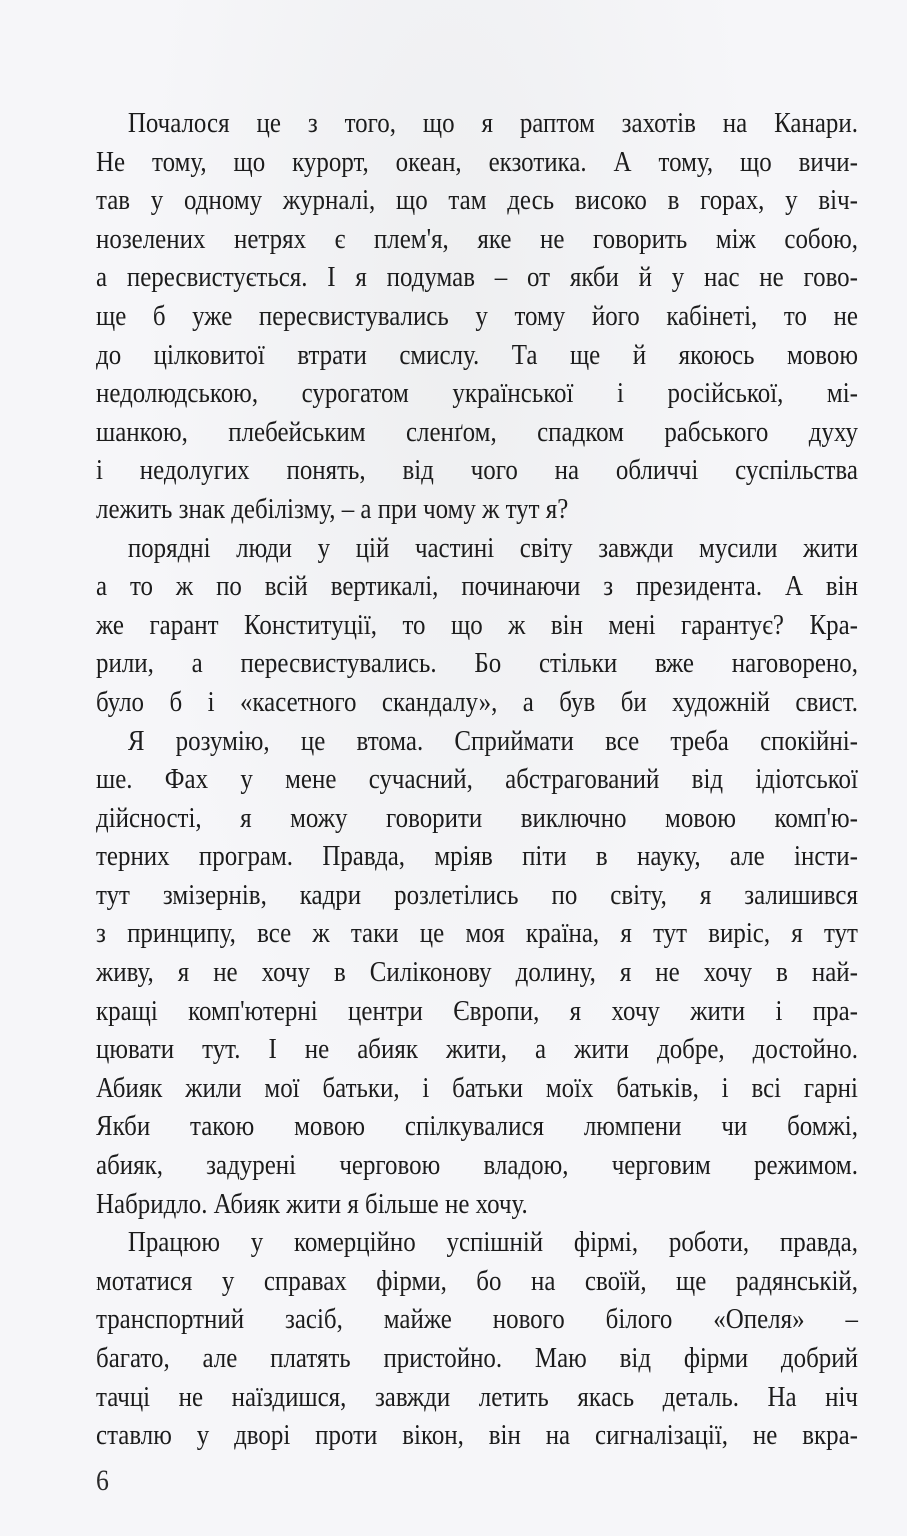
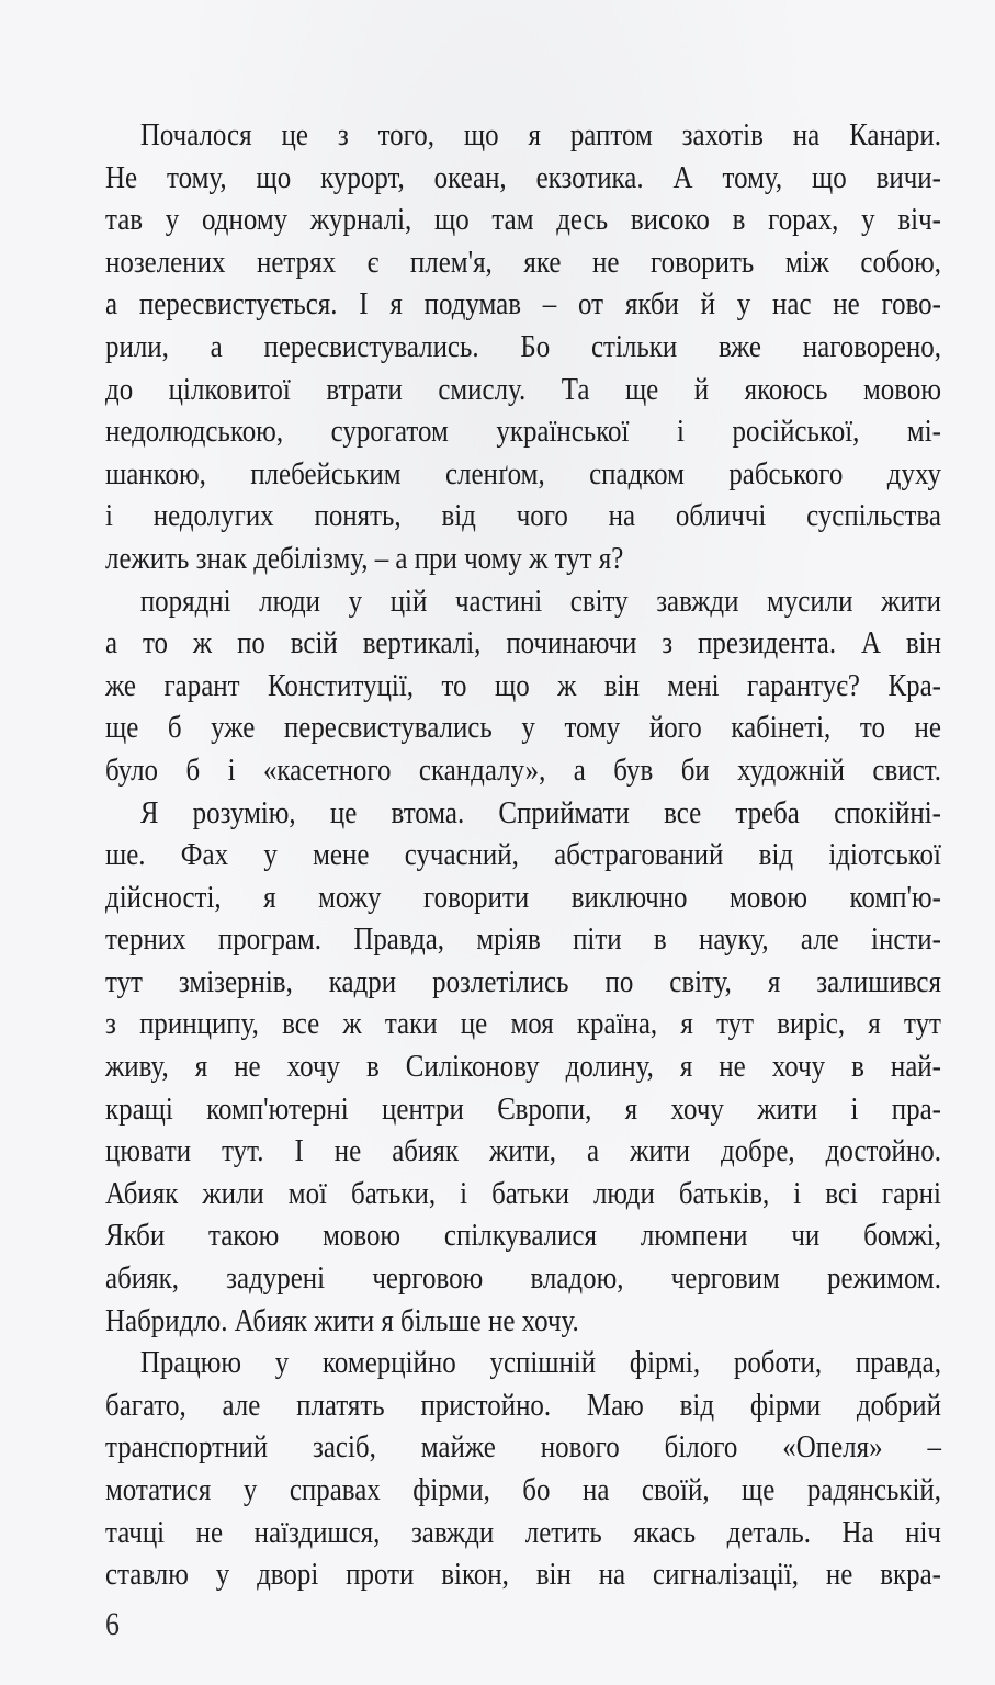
  Почалося це з того, що я раптом захотів на Канари.
  Не тому, що курорт, океан, екзотика. А тому, що вичи-
  тав у одному журналі, що там десь високо в горах, у віч-
  нозелених нетрях є плем'я, яке не говорить між собою,
  а пересвистується. І я подумав – от якби й у нас не гово-
- ще б уже пересвистувались у тому його кабінеті, то не
+ рили, а пересвистувались. Бо стільки вже наговорено,
  до цілковитої втрати смислу. Та ще й якоюсь мовою
  недолюдською, сурогатом української і російської, мі-
  шанкою, плебейським сленґом, спадком рабського духу
  і недолугих понять, від чого на обличчі суспільства
  лежить знак дебілізму, – а при чому ж тут я?
  порядні люди у цій частині світу завжди мусили жити
  а то ж по всій вертикалі, починаючи з президента. А він
  же гарант Конституції, то що ж він мені гарантує? Кра-
- рили, а пересвистувались. Бо стільки вже наговорено,
+ ще б уже пересвистувались у тому його кабінеті, то не
  було б і «касетного скандалу», а був би художній свист.
  Я розумію, це втома. Сприймати все треба спокійні-
  ше. Фах у мене сучасний, абстрагований від ідіотської
  дійсності, я можу говорити виключно мовою комп'ю-
  терних програм. Правда, мріяв піти в науку, але інсти-
  тут змізернів, кадри розлетілись по світу, я залишився
  з принципу, все ж таки це моя країна, я тут виріс, я тут
  живу, я не хочу в Силіконову долину, я не хочу в най-
  кращі комп'ютерні центри Європи, я хочу жити і пра-
  цювати тут. І не абияк жити, а жити добре, достойно.
- Абияк жили мої батьки, і батьки моїх батьків, і всі гарні
+ Абияк жили мої батьки, і батьки люди батьків, і всі гарні
  Якби такою мовою спілкувалися люмпени чи бомжі,
  абияк, задурені черговою владою, черговим режимом.
  Набридло. Абияк жити я більше не хочу.
  Працюю у комерційно успішній фірмі, роботи, правда,
- мотатися у справах фірми, бо на своїй, ще радянській,
+ багато, але платять пристойно. Маю від фірми добрий
  транспортний засіб, майже нового білого «Опеля» –
- багато, але платять пристойно. Маю від фірми добрий
+ мотатися у справах фірми, бо на своїй, ще радянській,
  тачці не наїздишся, завжди летить якась деталь. На ніч
  ставлю у дворі проти вікон, він на сигналізації, не вкра-
  6
